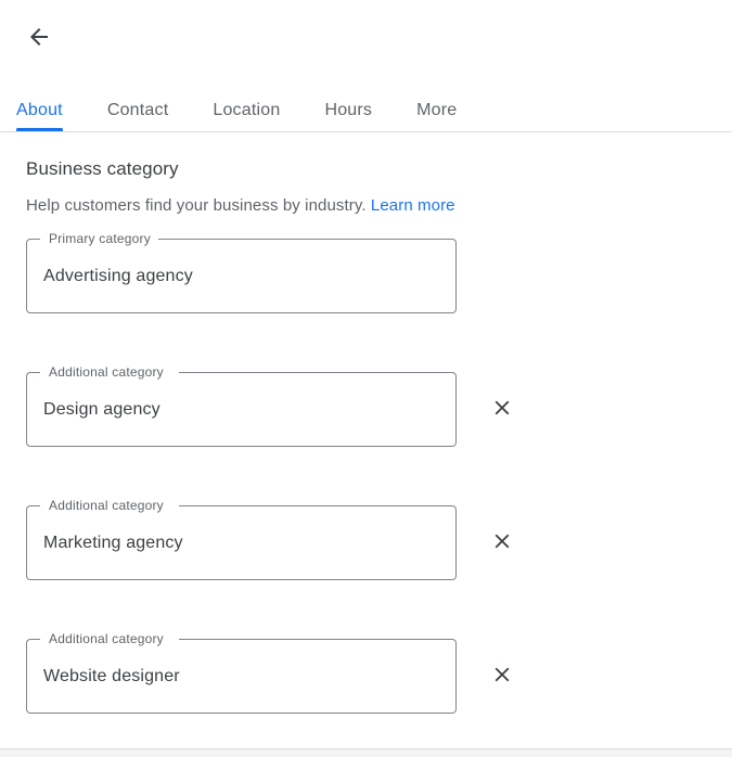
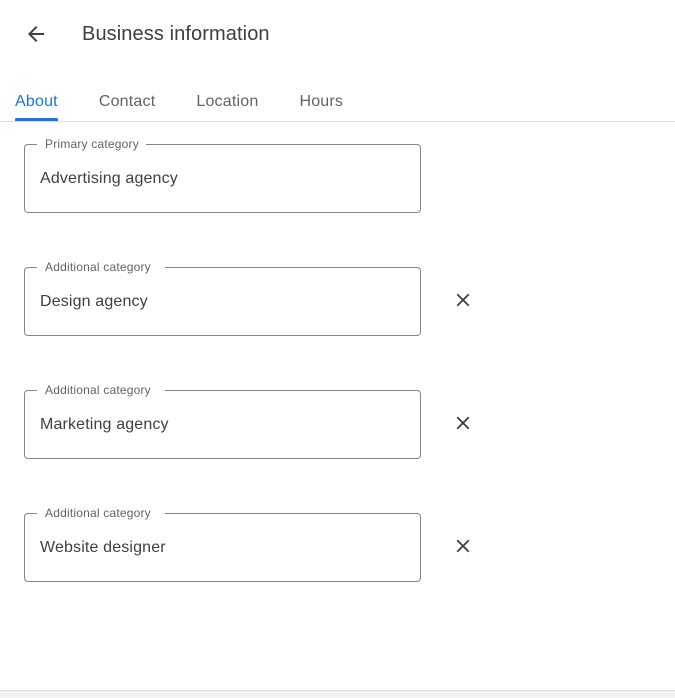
+ Business information
  About
  Contact
  Location
  Hours
- More
- Business category
- Help customers find your business by industry. Learn more
  Primary category
  Advertising agency
  Additional category
  Design agency
  Additional category
  Marketing agency
  Additional category
  Website designer
